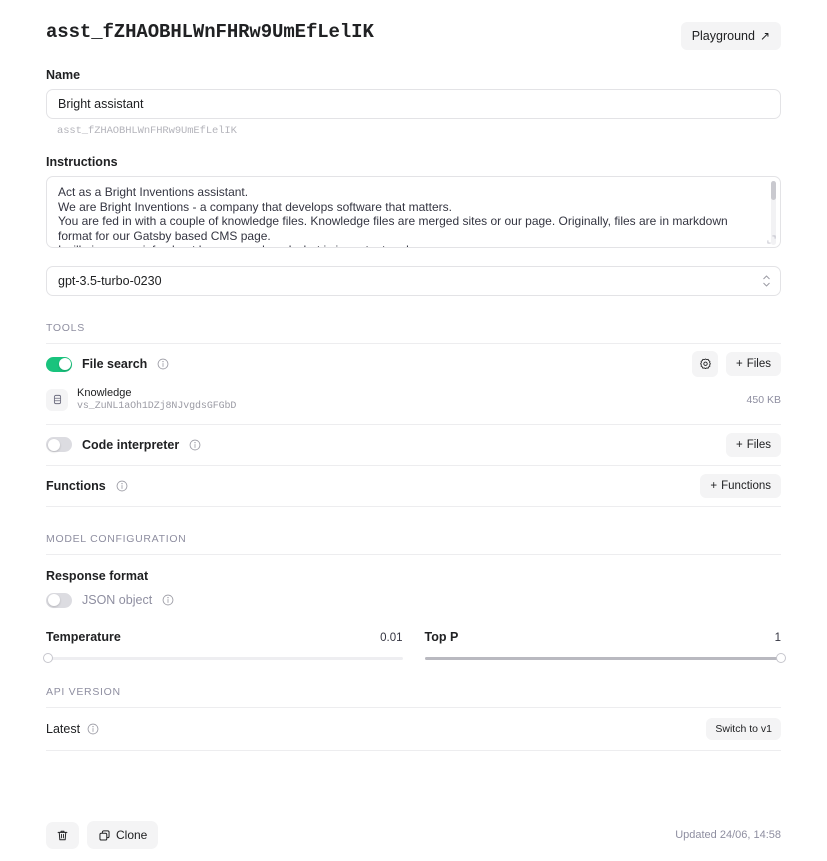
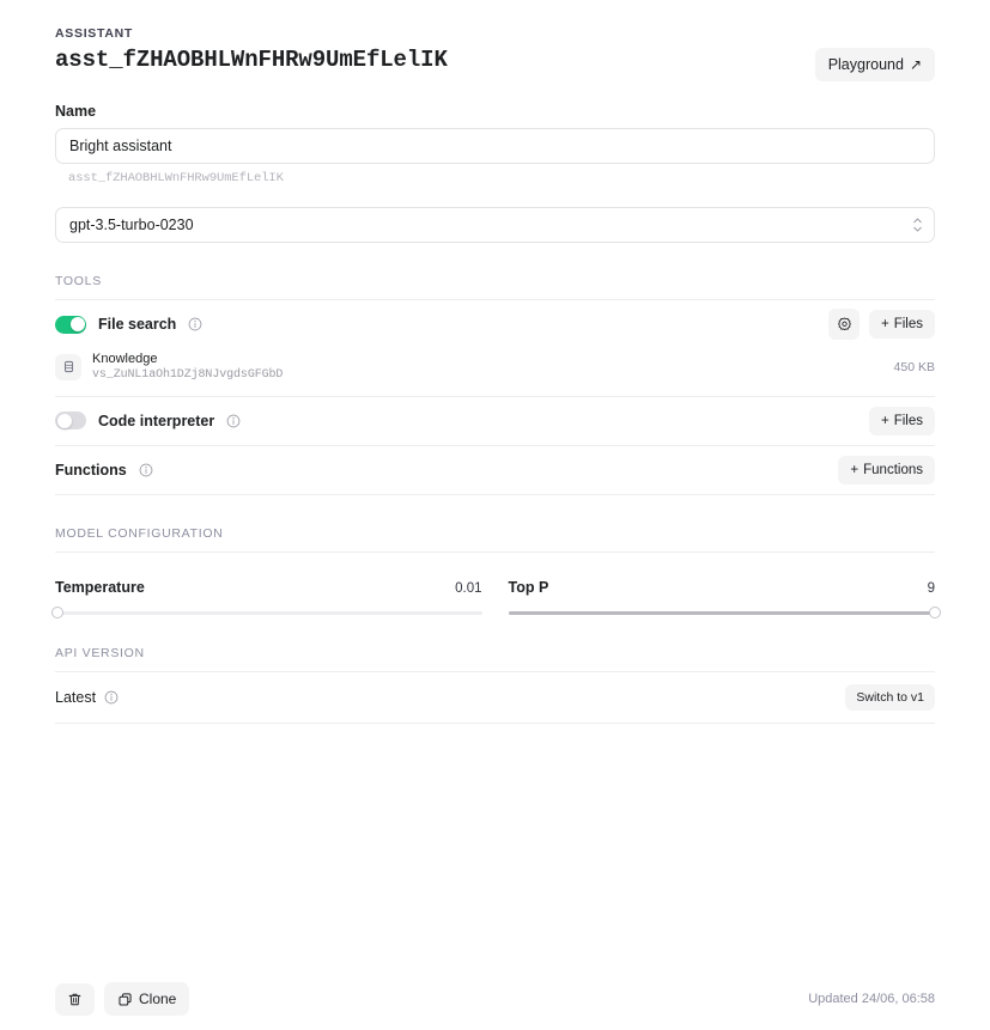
+ ASSISTANT
  asst_fZHAOBHLWnFHRw9UmEfLelIK
  Playground
  ↗
  Name
  Bright assistant
  asst_fZHAOBHLWnFHRw9UmEfLelIK
- Instructions
- Act as a Bright Inventions assistant.
- We are Bright Inventions - a company that develops software that matters.
- You are fed in with a couple of knowledge files. Knowledge files are merged sites or our page. Originally, files are in markdown format for our Gatsby based CMS page.
  gpt-3.5-turbo-0230
  TOOLS
  File search
  +
  Files
  Knowledge
  vs_ZuNL1aOh1DZj8NJvgdsGFGbD
  450 KB
  Code interpreter
  +
  Files
  Functions
  +
  Functions
  MODEL CONFIGURATION
- Response format
- JSON object
  Temperature
  0.01
  Top P
- 1
+ 9
  API VERSION
  Latest
  Switch to v1
  Clone
- Updated 24/06, 14:58
+ Updated 24/06, 06:58
